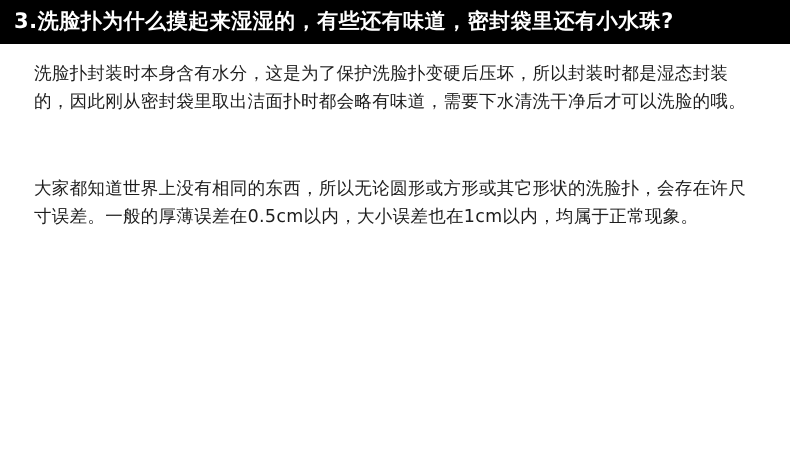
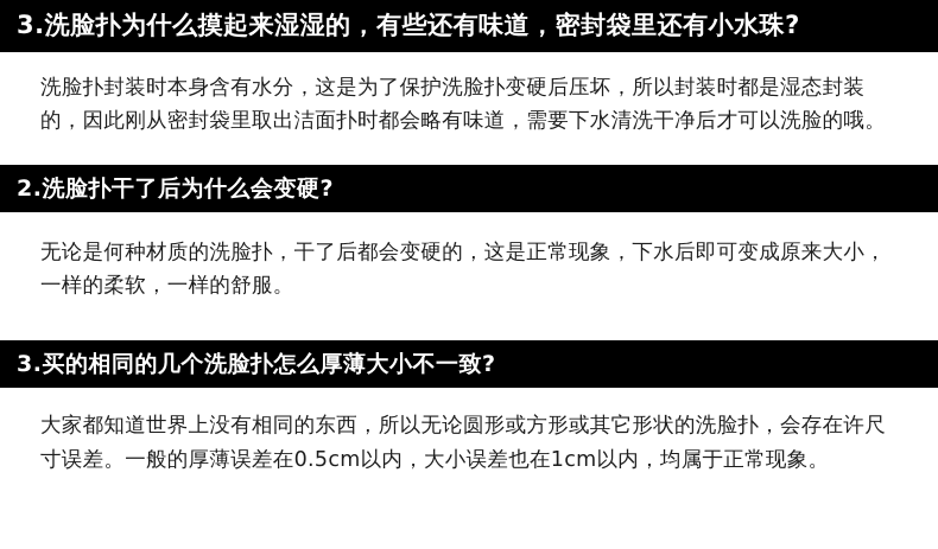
  3.洗脸扑为什么摸起来湿湿的，有些还有味道，密封袋里还有小水珠?
  洗脸扑封装时本身含有水分，这是为了保护洗脸扑变硬后压坏，所以封装时都是湿态封装的，因此刚从密封袋里取出洁面扑时都会略有味道，需要下水清洗干净后才可以洗脸的哦。
+ 2.洗脸扑干了后为什么会变硬?
+ 无论是何种材质的洗脸扑，干了后都会变硬的，这是正常现象，下水后即可变成原来大小，一样的柔软，一样的舒服。
+ 3.买的相同的几个洗脸扑怎么厚薄大小不一致?
  大家都知道世界上没有相同的东西，所以无论圆形或方形或其它形状的洗脸扑，会存在许尺寸误差。一般的厚薄误差在0.5cm以内，大小误差也在1cm以内，均属于正常现象。
